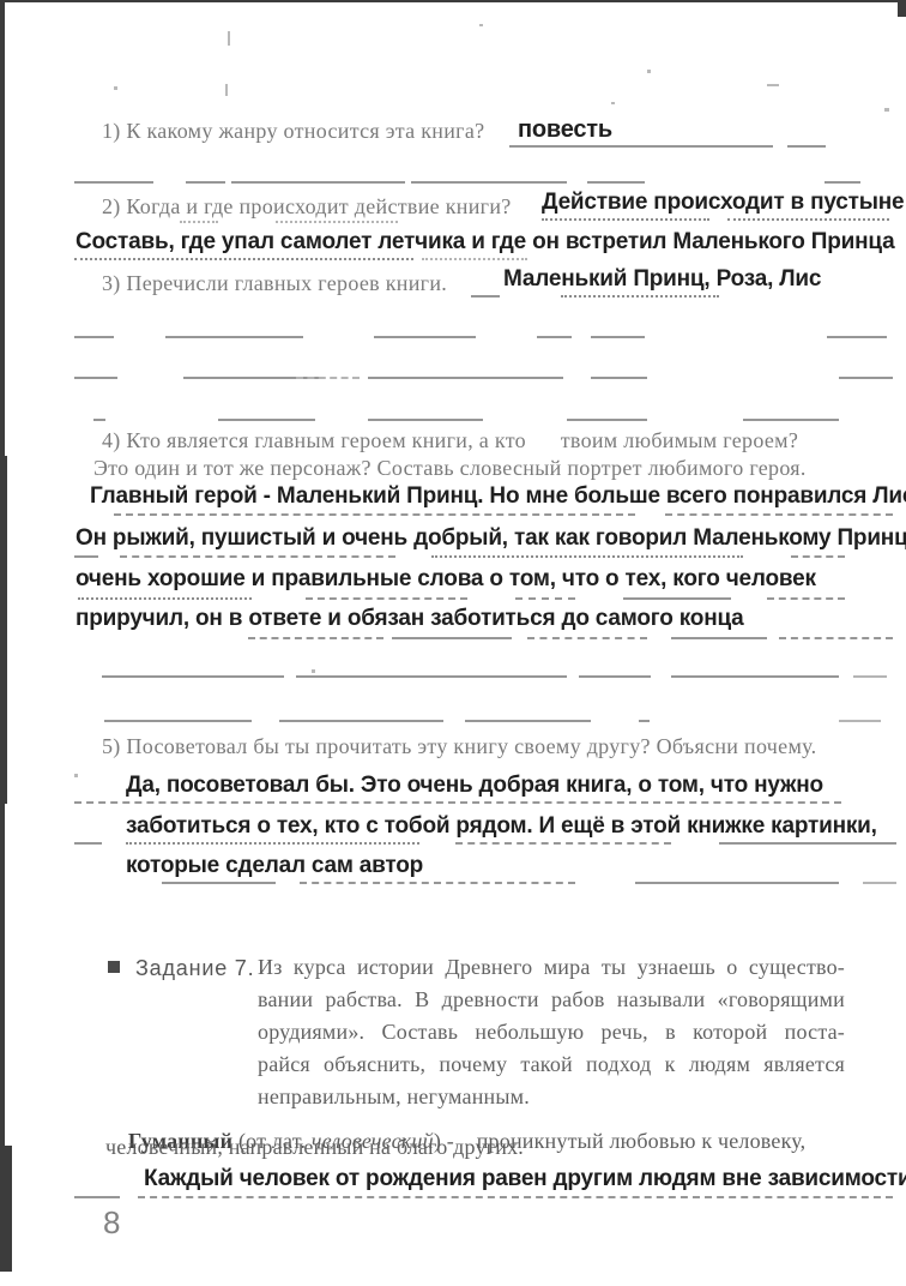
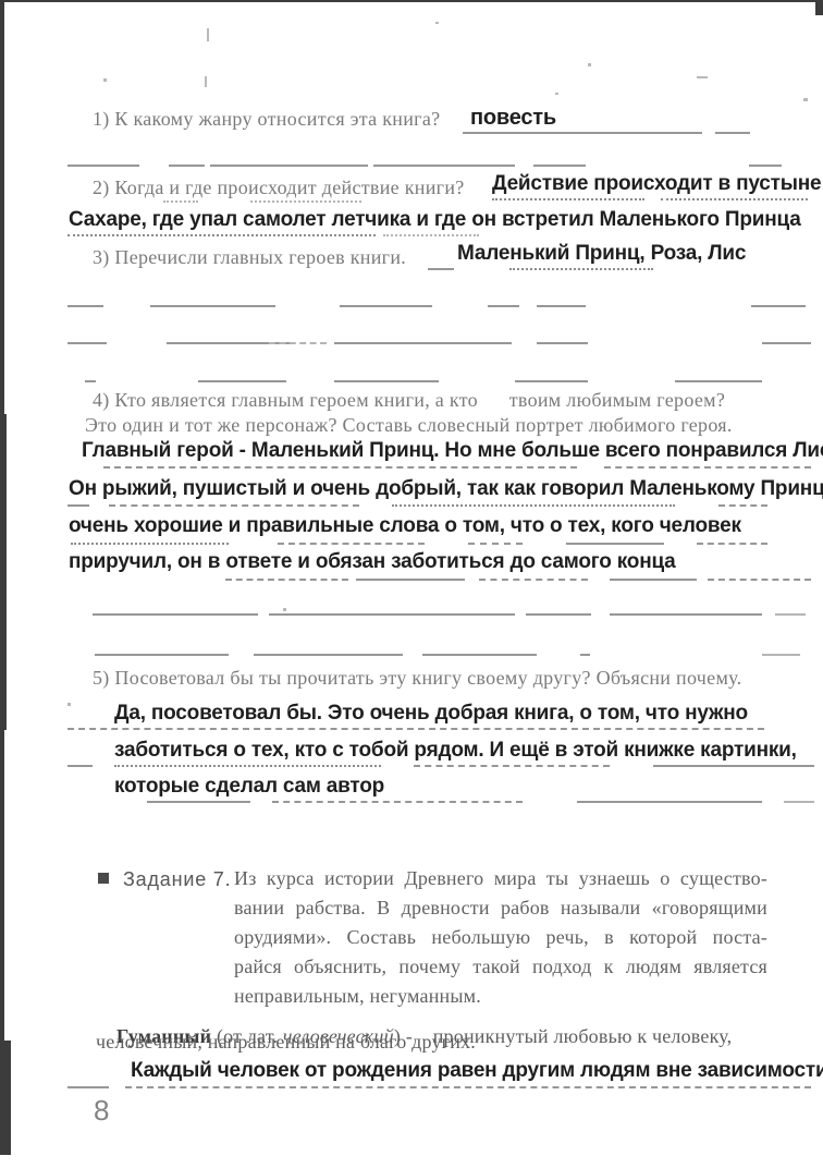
  1) К какому жанру относится эта книга?
  повесть
  2) Когда и где происходит действие книги?
  Действие происходит в пустыне
- Составь, где упал самолет летчика и где он встретил Маленького Принца
+ Сахаре, где упал самолет летчика и где он встретил Маленького Принца
  3) Перечисли главных героев книги.
  Маленький Принц, Роза, Лис
  4) Кто является главным героем книги, а кто твоим любимым героем?
  Это один и тот же персонаж? Составь словесный портрет любимого героя.
  Главный герой - Маленький Принц. Но мне больше всего понравился Ли
  Он рыжий, пушистый и очень добрый, так как говорил Маленькому Принц
  очень хорошие и правильные слова о том, что о тех, кого человек
  приручил, он в ответе и обязан заботиться до самого конца
  5) Посоветовал бы ты прочитать эту книгу своему другу? Объясни почему.
  Да, посоветовал бы. Это очень добрая книга, о том, что нужно
  заботиться о тех, кто с тобой рядом. И ещё в этой книжке картинки,
  которые сделал сам автор
  Задание 7.
  Из курса истории Древнего мира ты узнаешь о существо-
  вании рабства. В древности рабов называли «говорящими
  орудиями». Составь небольшую речь, в которой поста-
  райся объяснить, почему такой подход к людям является
  неправильным, негуманным.
  Гуманный (от лат. человеческий) - проникнутый любовью к человеку,
  человечный, направленный на благо других.
  Каждый человек от рождения равен другим людям вне зависимости
  8
